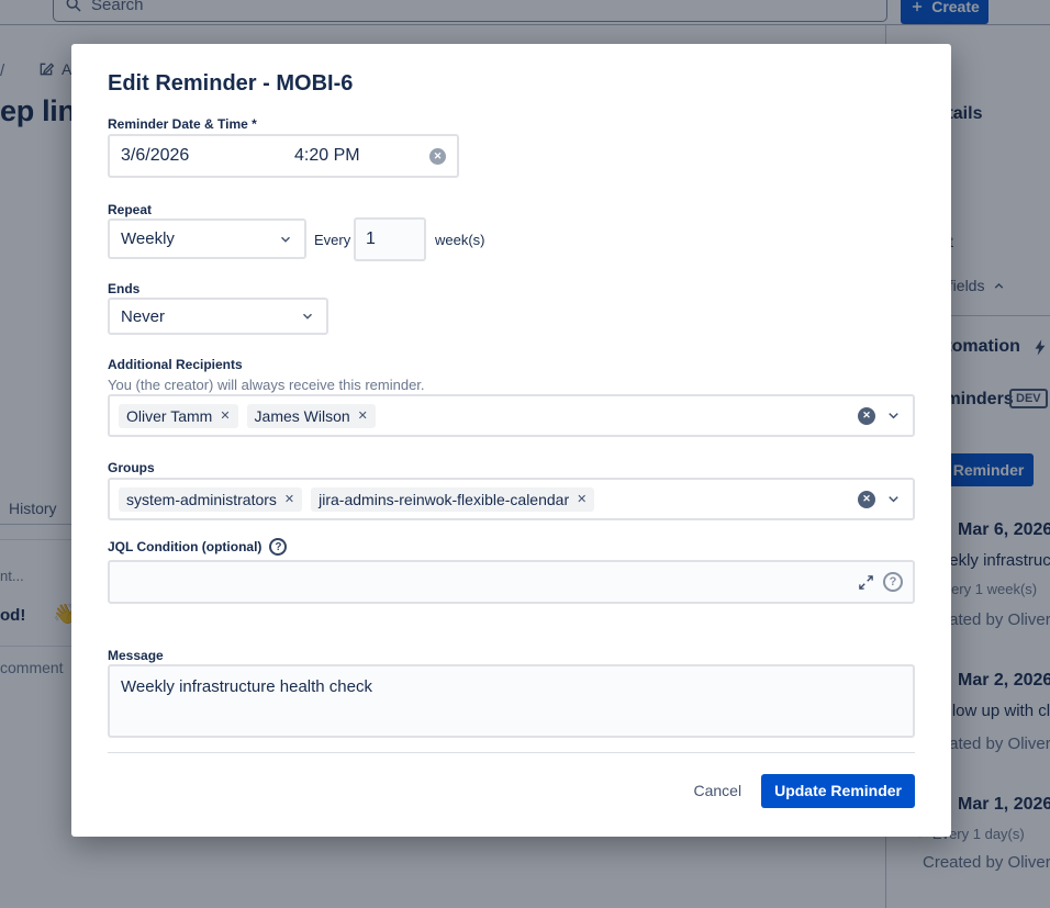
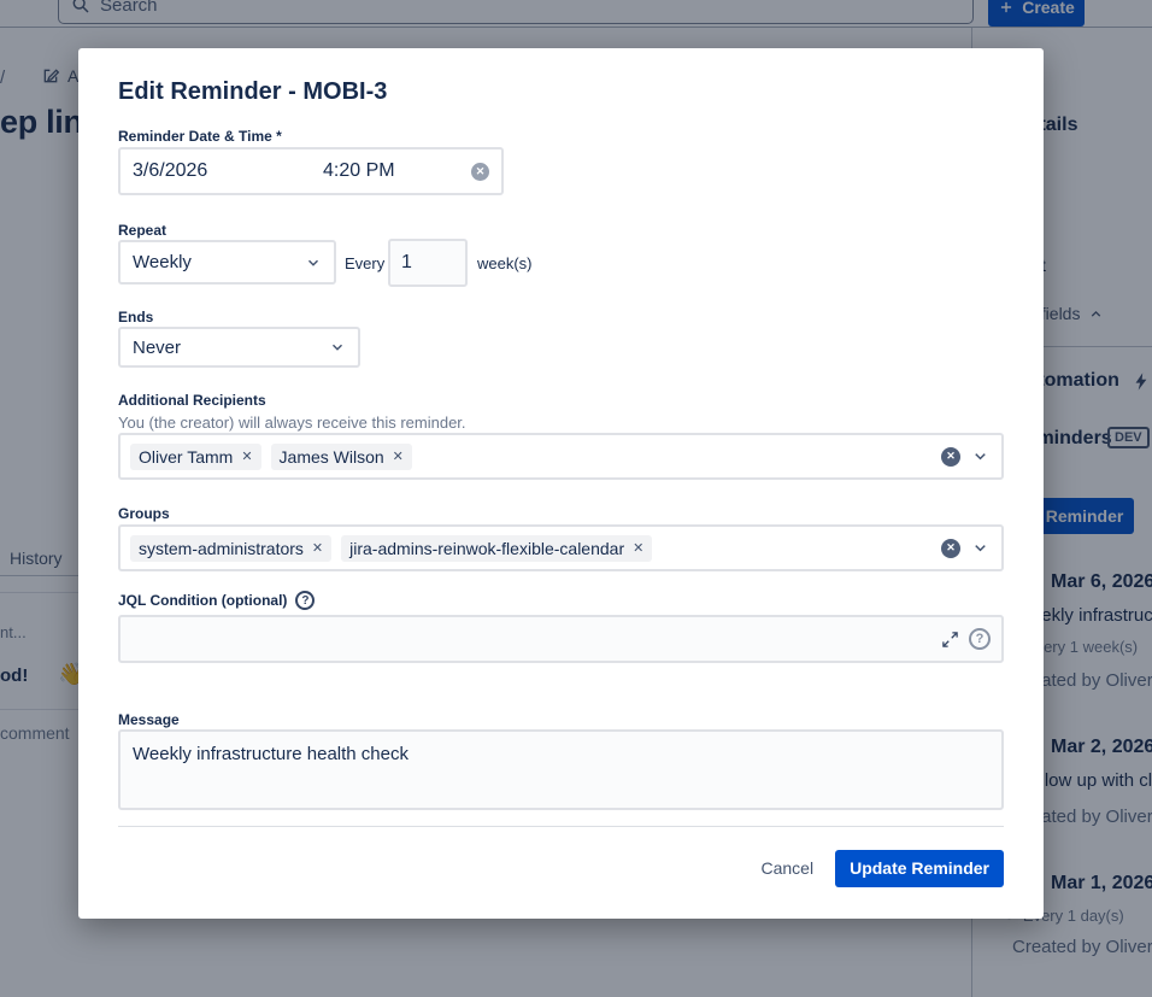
  Search
  Create
  /
  ep lin
  History
  nt...
  od!
  👋
  comment
  omation
  minders
  DEV
  Reminder
  Mar 6, 2026
  ekly infrastruc
  ery 1 week(s)
  ated by Oliver
  Mar 2, 2026
  low up with cl
  ated by Oliver
  Mar 1, 2026
  ery 1 day(s)
  Created by Oliver
- Edit Reminder - MOBI-6
+ Edit Reminder - MOBI-3
  Reminder Date & Time *
  3/6/2026
  4:20 PM
  ✕
  Repeat
  Weekly
  Every
  1
  week(s)
  Ends
  Never
  Additional Recipients
  You (the creator) will always receive this reminder.
  Oliver Tamm
  ✕
  James Wilson
  ✕
  ✕
  Groups
  system-administrators
  ✕
  jira-admins-reinwok-flexible-calendar
  ✕
  ✕
  JQL Condition (optional)
  ?
  ?
  Message
  Weekly infrastructure health check
  Cancel
  Update Reminder
